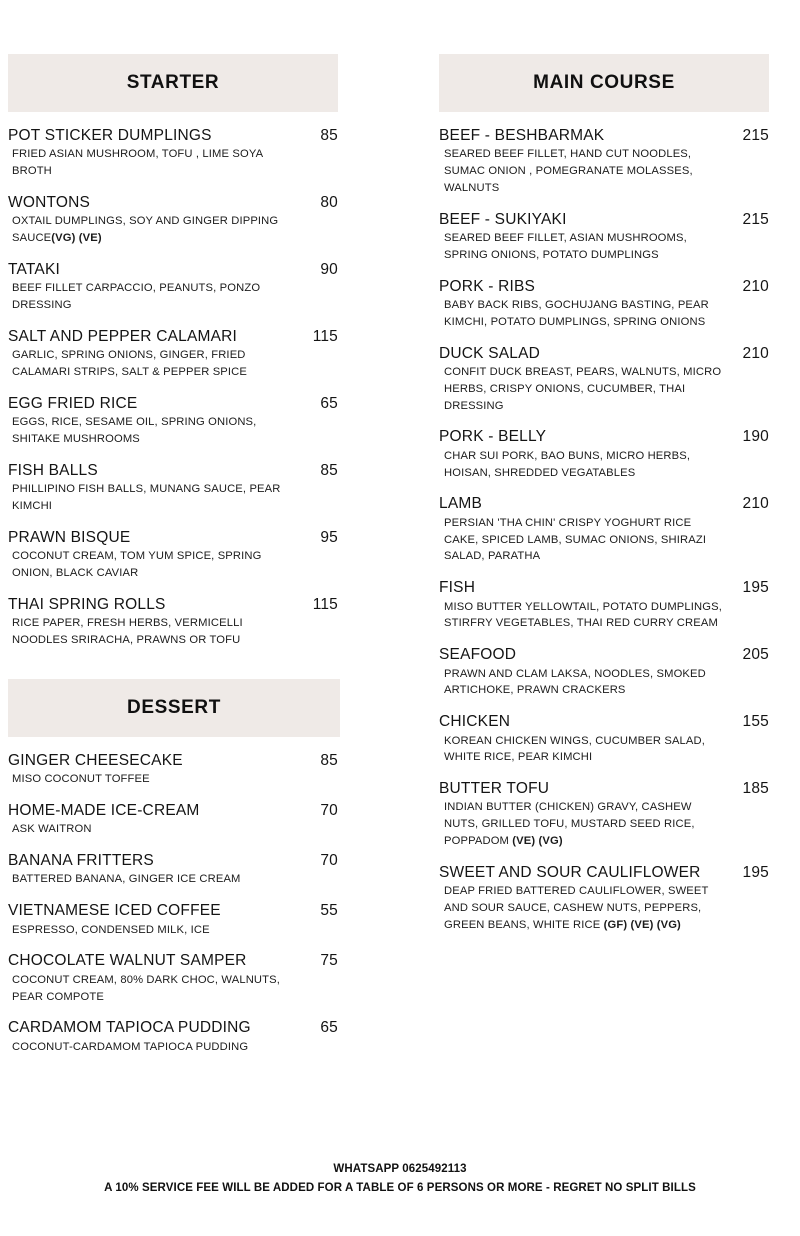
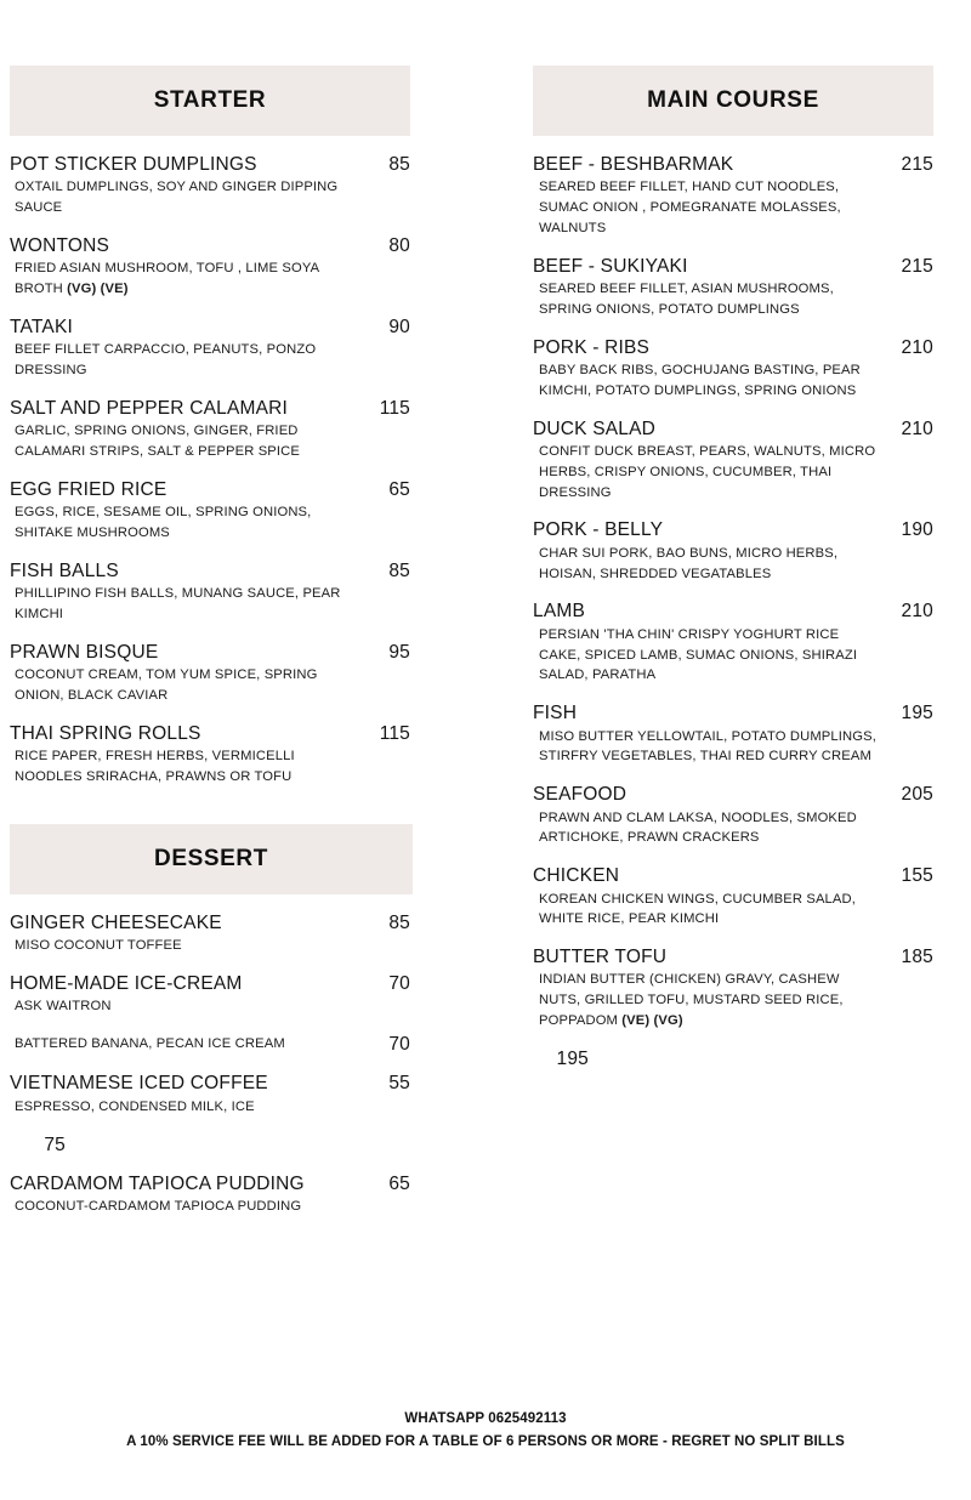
  STARTER
  POT STICKER DUMPLINGS
- FRIED ASIAN MUSHROOM, TOFU , LIME SOYA BROTH
+ OXTAIL DUMPLINGS, SOY AND GINGER DIPPING SAUCE
  85
  WONTONS
- OXTAIL DUMPLINGS, SOY AND GINGER DIPPING SAUCE(VG) (VE)
+ FRIED ASIAN MUSHROOM, TOFU , LIME SOYA BROTH (VG) (VE)
  80
  TATAKI
  BEEF FILLET CARPACCIO, PEANUTS, PONZO DRESSING
  90
  SALT AND PEPPER CALAMARI
  GARLIC, SPRING ONIONS, GINGER, FRIED CALAMARI STRIPS, SALT & PEPPER SPICE
  115
  EGG FRIED RICE
  EGGS, RICE, SESAME OIL, SPRING ONIONS, SHITAKE MUSHROOMS
  65
  FISH BALLS
  PHILLIPINO FISH BALLS, MUNANG SAUCE, PEAR KIMCHI
  85
  PRAWN BISQUE
  COCONUT CREAM, TOM YUM SPICE, SPRING ONION, BLACK CAVIAR
  95
  THAI SPRING ROLLS
  RICE PAPER, FRESH HERBS, VERMICELLI NOODLES SRIRACHA, PRAWNS OR TOFU
  115
  DESSERT
  GINGER CHEESECAKE
  MISO COCONUT TOFFEE
  85
  HOME-MADE ICE-CREAM
  ASK WAITRON
  70
- BANANA FRITTERS
- BATTERED BANANA, GINGER ICE CREAM
+ BATTERED BANANA, PECAN ICE CREAM
  70
  VIETNAMESE ICED COFFEE
  ESPRESSO, CONDENSED MILK, ICE
  55
- CHOCOLATE WALNUT SAMPER
- COCONUT CREAM, 80% DARK CHOC, WALNUTS, PEAR COMPOTE
  75
  CARDAMOM TAPIOCA PUDDING
  COCONUT-CARDAMOM TAPIOCA PUDDING
  65
  MAIN COURSE
  BEEF - BESHBARMAK
  SEARED BEEF FILLET, HAND CUT NOODLES, SUMAC ONION , POMEGRANATE MOLASSES, WALNUTS
  215
  BEEF - SUKIYAKI
  SEARED BEEF FILLET, ASIAN MUSHROOMS, SPRING ONIONS, POTATO DUMPLINGS
  215
  PORK - RIBS
  BABY BACK RIBS, GOCHUJANG BASTING, PEAR KIMCHI, POTATO DUMPLINGS, SPRING ONIONS
  210
  DUCK SALAD
  CONFIT DUCK BREAST, PEARS, WALNUTS, MICRO HERBS, CRISPY ONIONS, CUCUMBER, THAI DRESSING
  210
  PORK - BELLY
  CHAR SUI PORK, BAO BUNS, MICRO HERBS, HOISAN, SHREDDED VEGATABLES
  190
  LAMB
  PERSIAN 'THA CHIN' CRISPY YOGHURT RICE CAKE, SPICED LAMB, SUMAC ONIONS, SHIRAZI SALAD, PARATHA
  210
  FISH
  MISO BUTTER YELLOWTAIL, POTATO DUMPLINGS, STIRFRY VEGETABLES, THAI RED CURRY CREAM
  195
  SEAFOOD
  PRAWN AND CLAM LAKSA, NOODLES, SMOKED ARTICHOKE, PRAWN CRACKERS
  205
  CHICKEN
  KOREAN CHICKEN WINGS, CUCUMBER SALAD, WHITE RICE, PEAR KIMCHI
  155
  BUTTER TOFU
  INDIAN BUTTER (CHICKEN) GRAVY, CASHEW NUTS, GRILLED TOFU, MUSTARD SEED RICE, POPPADOM (VE) (VG)
  185
- SWEET AND SOUR CAULIFLOWER
- DEAP FRIED BATTERED CAULIFLOWER, SWEET AND SOUR SAUCE, CASHEW NUTS, PEPPERS, GREEN BEANS, WHITE RICE (GF) (VE) (VG)
  195
  WHATSAPP 0625492113
  A 10% SERVICE FEE WILL BE ADDED FOR A TABLE OF 6 PERSONS OR MORE - REGRET NO SPLIT BILLS
